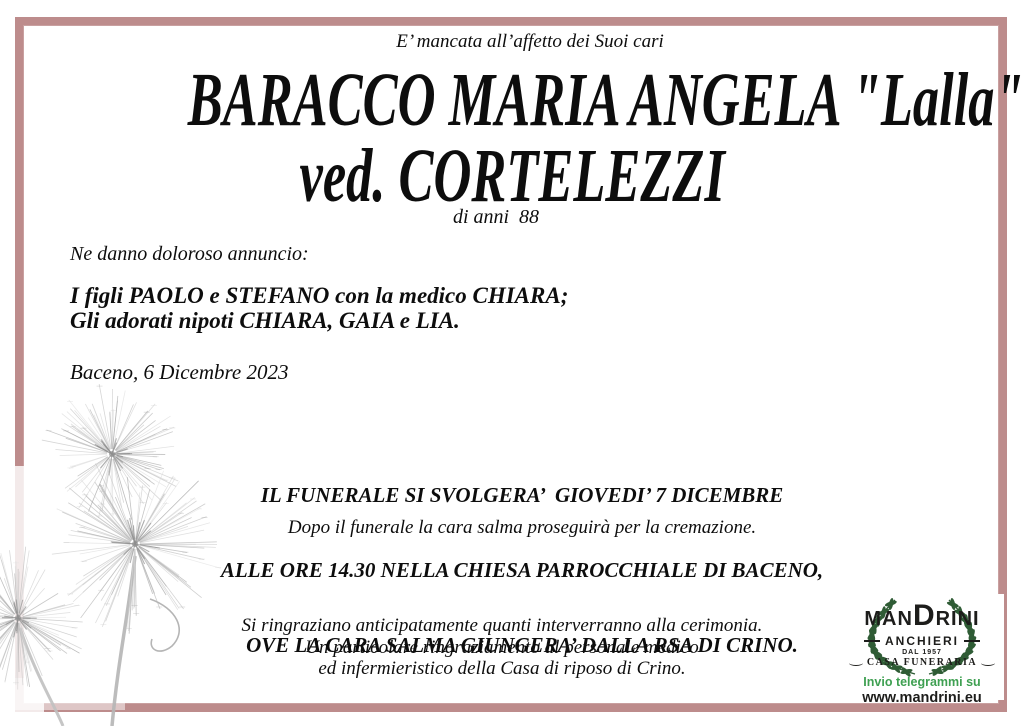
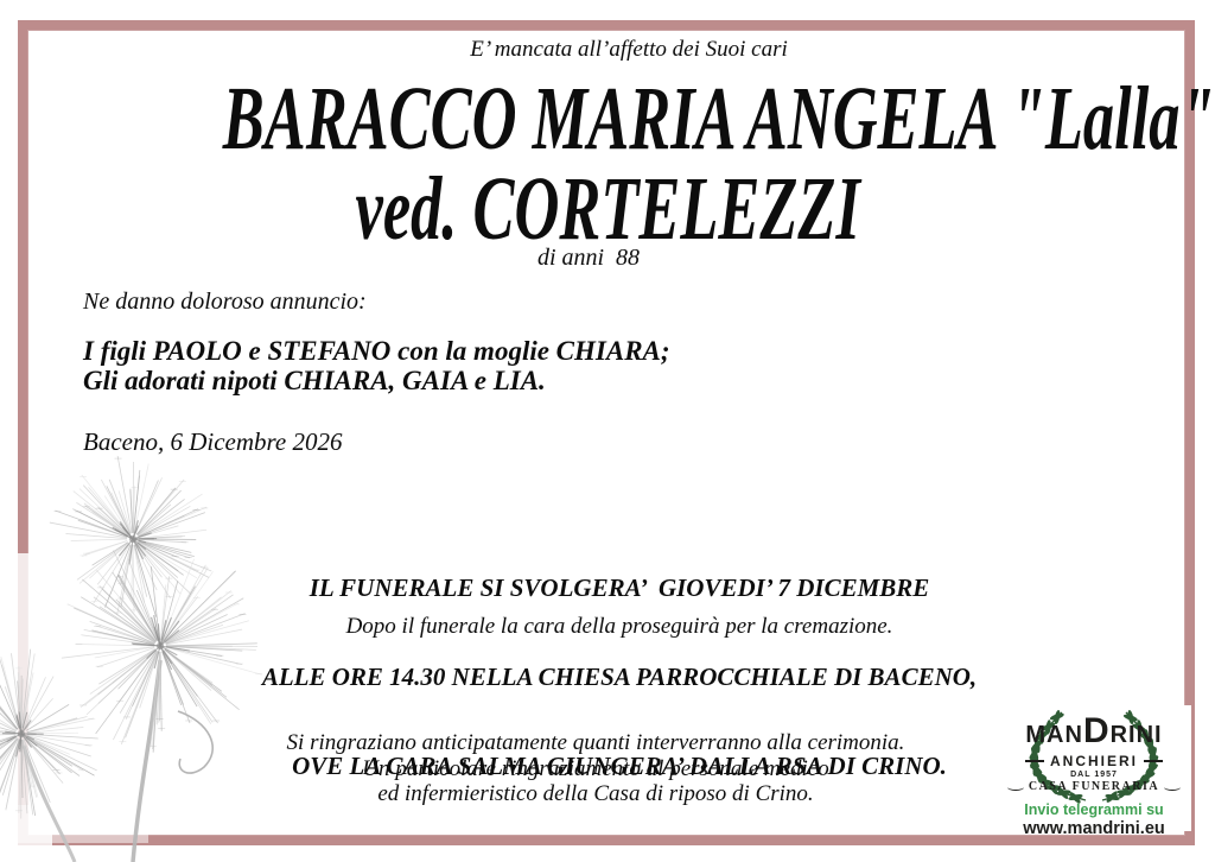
  E’ mancata all’affetto dei Suoi cari
  BARACCO MARIA ANGELA "Lalla"
  ved. CORTELEZZI
  di anni 88
  Ne danno doloroso annuncio:
- I figli PAOLO e STEFANO con la medico CHIARA;
+ I figli PAOLO e STEFANO con la moglie CHIARA;
  Gli adorati nipoti CHIARA, GAIA e LIA.
- Baceno, 6 Dicembre 2023
+ Baceno, 6 Dicembre 2026
  IL FUNERALE SI SVOLGERA’ GIOVEDI’ 7 DICEMBRE
  ALLE ORE 14.30 NELLA CHIESA PARROCCHIALE DI BACENO,
  OVE LA CARA SALMA GIUNGERA’ DALLA RSA DI CRINO.
- Dopo il funerale la cara salma proseguirà per la cremazione.
+ Dopo il funerale la cara della proseguirà per la cremazione.
  Si ringraziano anticipatamente quanti interverranno alla cerimonia.
  Un particolare ringraziamento al personale medico
  ed infermieristico della Casa di riposo di Crino.
  MANDRINI
  ANCHIERI
  CASA FUNERARIA
  Invio telegrammi su
  www.mandrini.eu
